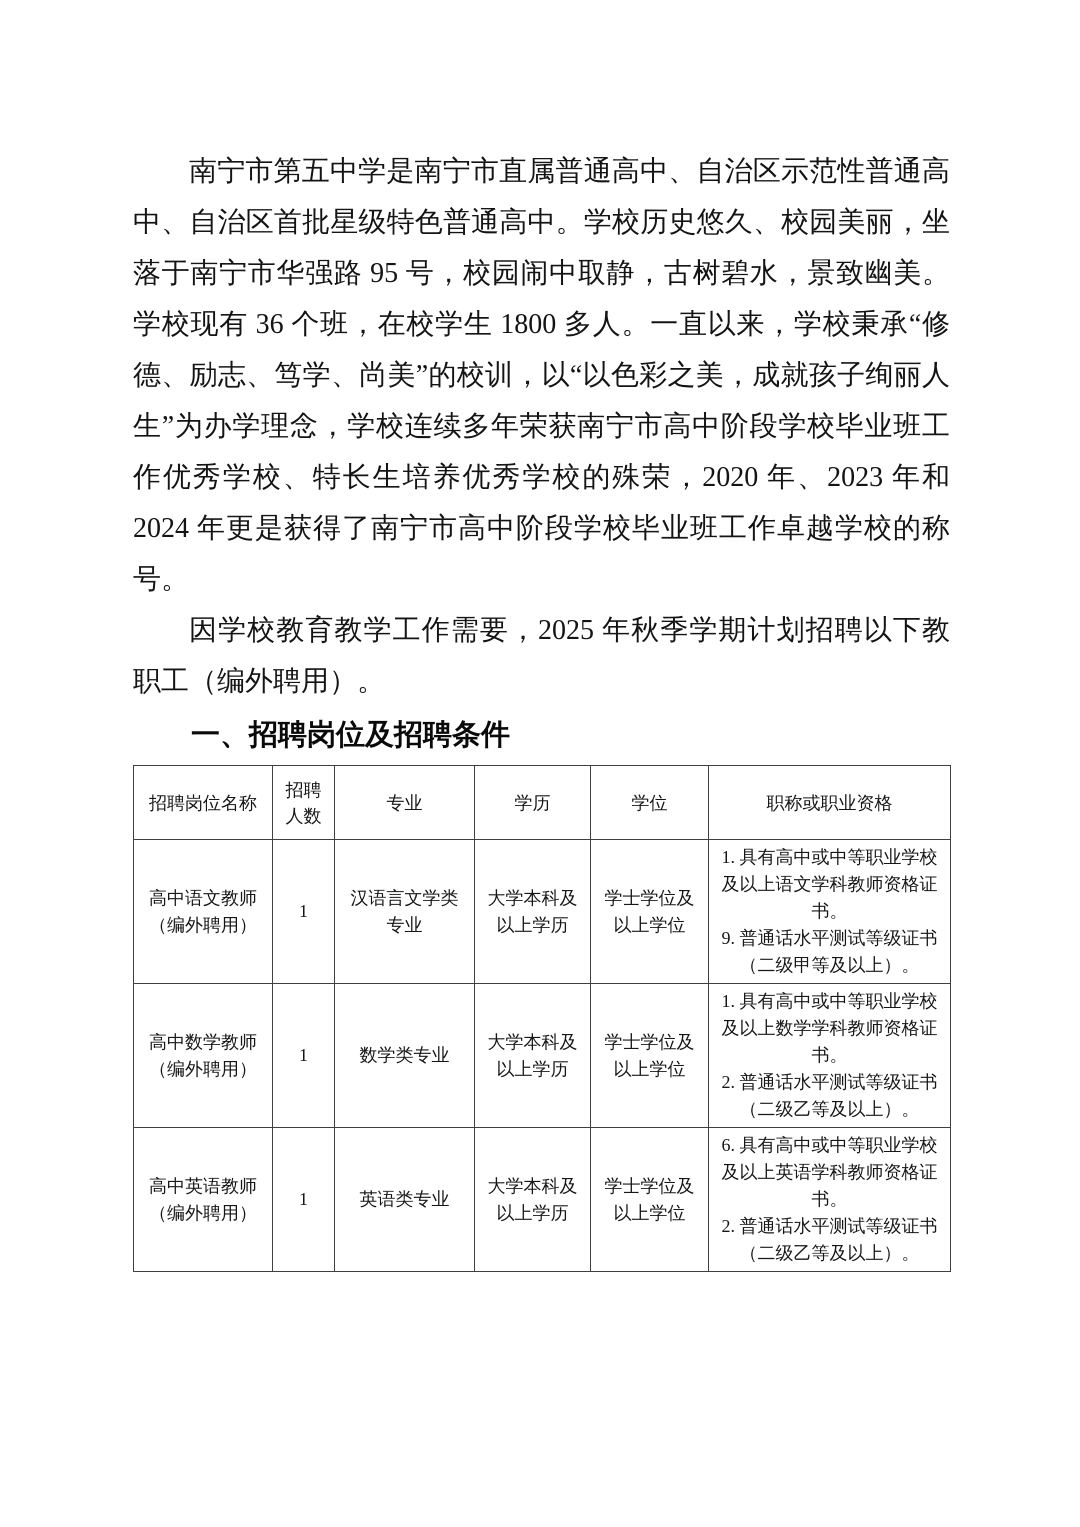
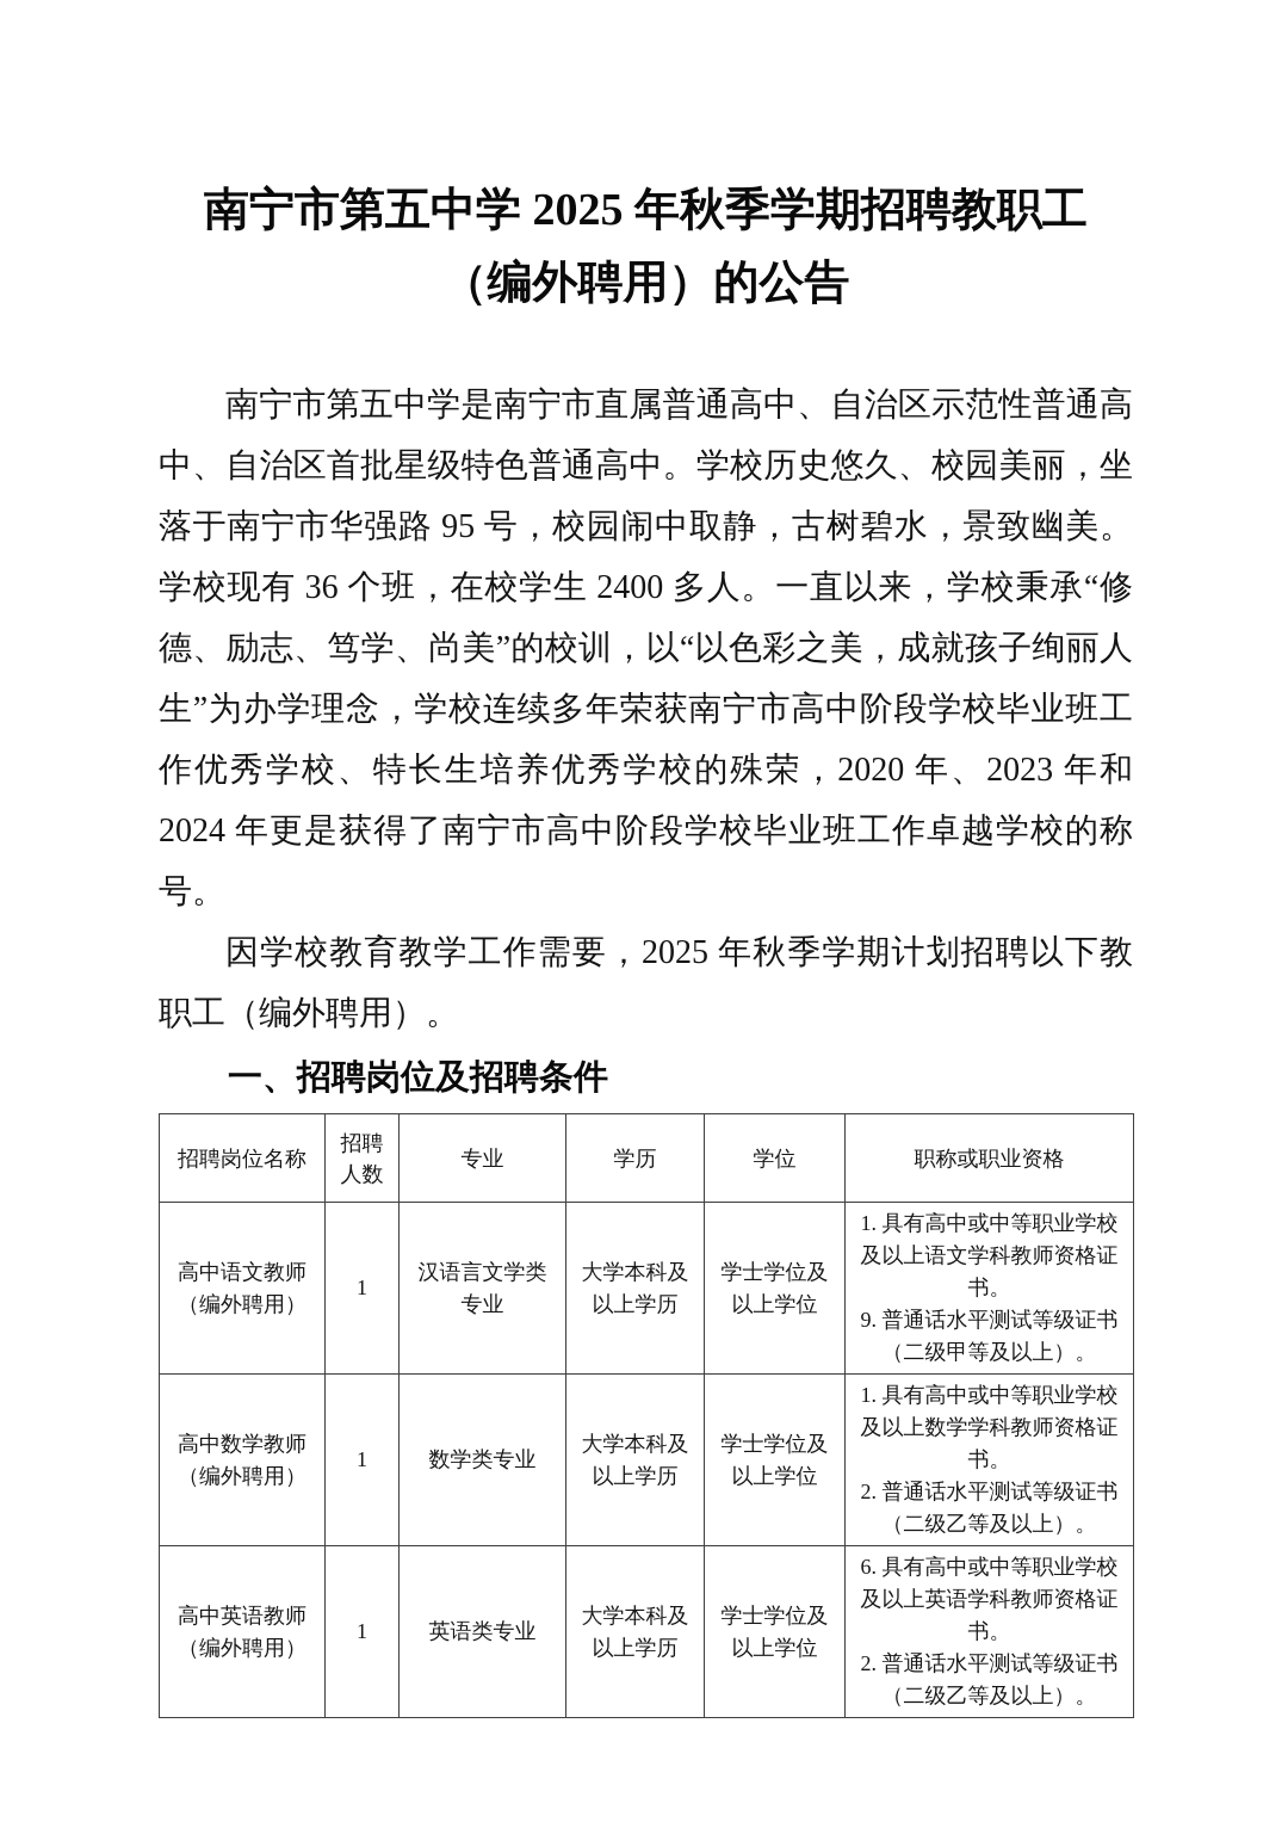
+ 南宁市第五中学 2025 年秋季学期招聘教职工
+ （编外聘用）的公告
- 南宁市第五中学是南宁市直属普通高中、自治区示范性普通高中、自治区首批星级特色普通高中。学校历史悠久、校园美丽，坐落于南宁市华强路 95 号，校园闹中取静，古树碧水，景致幽美。学校现有 36 个班，在校学生 1800 多人。一直以来，学校秉承“修德、励志、笃学、尚美”的校训，以“以色彩之美，成就孩子绚丽人生”为办学理念，学校连续多年荣获南宁市高中阶段学校毕业班工作优秀学校、特长生培养优秀学校的殊荣，2020 年、2023 年和 2024 年更是获得了南宁市高中阶段学校毕业班工作卓越学校的称号。
+ 南宁市第五中学是南宁市直属普通高中、自治区示范性普通高中、自治区首批星级特色普通高中。学校历史悠久、校园美丽，坐落于南宁市华强路 95 号，校园闹中取静，古树碧水，景致幽美。学校现有 36 个班，在校学生 2400 多人。一直以来，学校秉承“修德、励志、笃学、尚美”的校训，以“以色彩之美，成就孩子绚丽人生”为办学理念，学校连续多年荣获南宁市高中阶段学校毕业班工作优秀学校、特长生培养优秀学校的殊荣，2020 年、2023 年和 2024 年更是获得了南宁市高中阶段学校毕业班工作卓越学校的称号。
  因学校教育教学工作需要，2025 年秋季学期计划招聘以下教职工（编外聘用）。
  一、招聘岗位及招聘条件
  招聘岗位名称	招聘人数	专业	学历	学位	职称或职业资格
  高中语文教师（编外聘用）	1	汉语言文学类专业	大学本科及以上学历	学士学位及以上学位	1. 具有高中或中等职业学校及以上语文学科教师资格证书。 9. 普通话水平测试等级证书（二级甲等及以上）。
  高中数学教师（编外聘用）	1	数学类专业	大学本科及以上学历	学士学位及以上学位	1. 具有高中或中等职业学校及以上数学学科教师资格证书。 2. 普通话水平测试等级证书（二级乙等及以上）。
  高中英语教师（编外聘用）	1	英语类专业	大学本科及以上学历	学士学位及以上学位	6. 具有高中或中等职业学校及以上英语学科教师资格证书。 2. 普通话水平测试等级证书（二级乙等及以上）。
